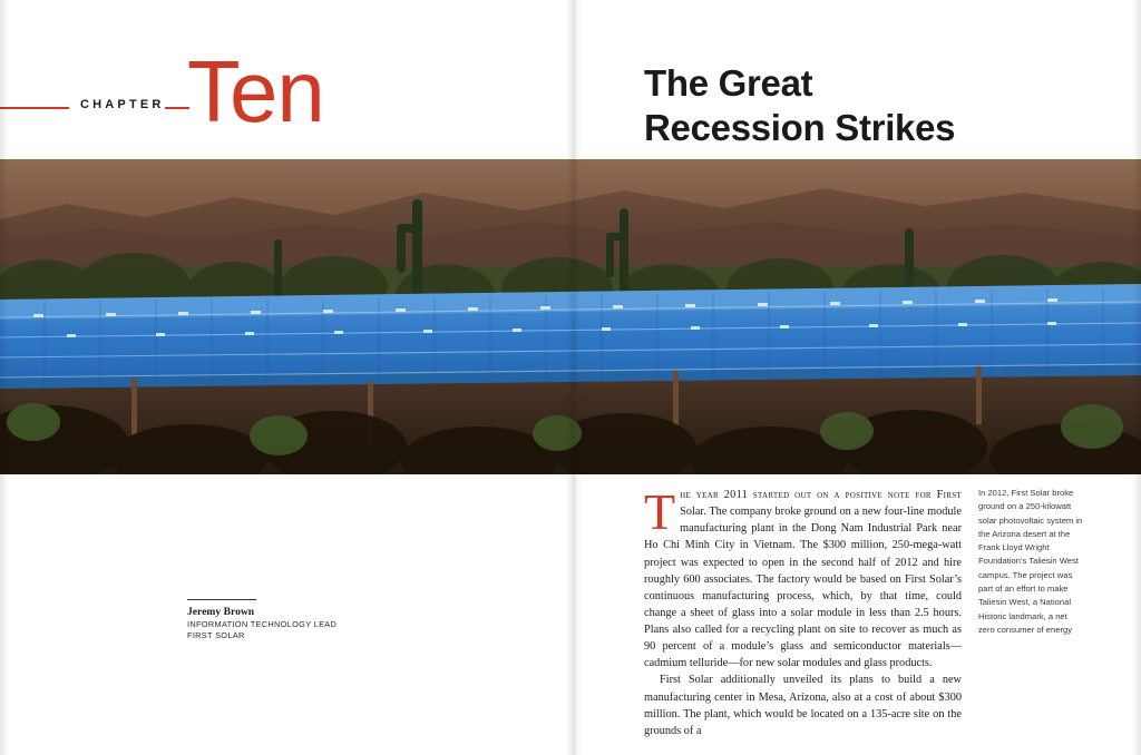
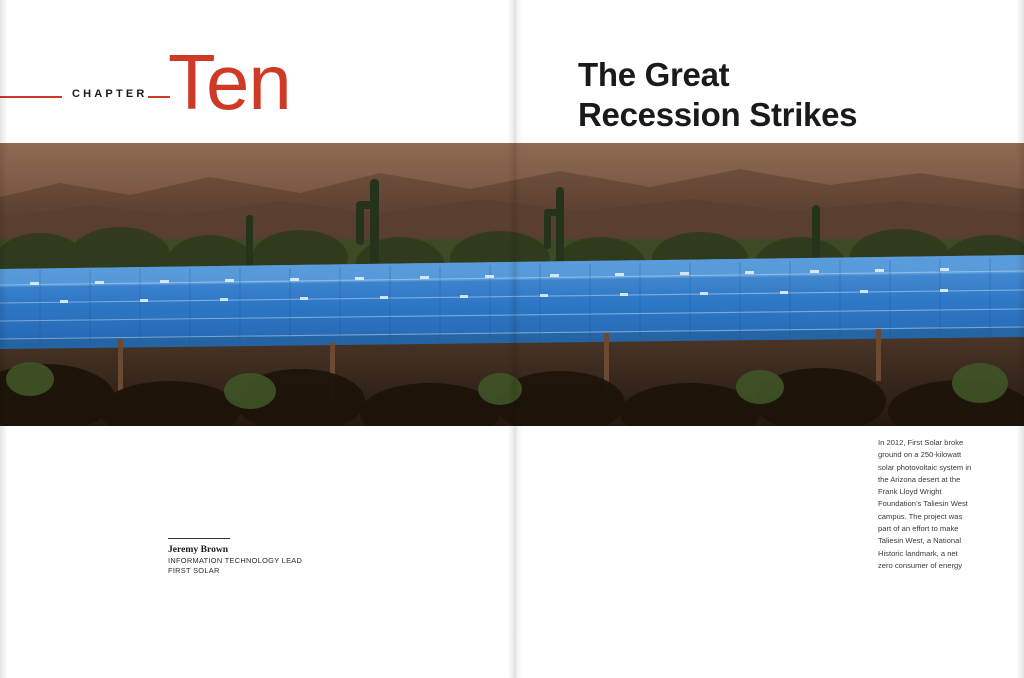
  CHAPTER
  Ten
  The Great
  Recession Strikes
  Jeremy Brown
  INFORMATION TECHNOLOGY LEAD
  FIRST SOLAR
- T
- he year 2011 started out on a positive note for First Solar. The company broke ground on a new four-line module manufacturing plant in the Dong Nam Industrial Park near Ho Chi Minh City in Vietnam. The $300 million, 250-mega-watt project was expected to open in the second half of 2012 and hire roughly 600 associates. The factory would be based on First Solar’s continuous manufacturing process, which, by that time, could change a sheet of glass into a solar module in less than 2.5 hours. Plans also called for a recycling plant on site to recover as much as 90 percent of a module’s glass and semiconductor materials—cadmium telluride—for new solar modules and glass products.
- First Solar additionally unveiled its plans to build a new manufacturing center in Mesa, Arizona, also at a cost of about $300 million. The plant, which would be located on a 135-acre site on the grounds of a
  In 2012, First Solar broke ground on a 250-kilowatt solar photovoltaic system in the Arizona desert at the Frank Lloyd Wright Foundation’s Taliesin West campus. The project was part of an effort to make Taliesin West, a National Historic landmark, a net zero consumer of energy
